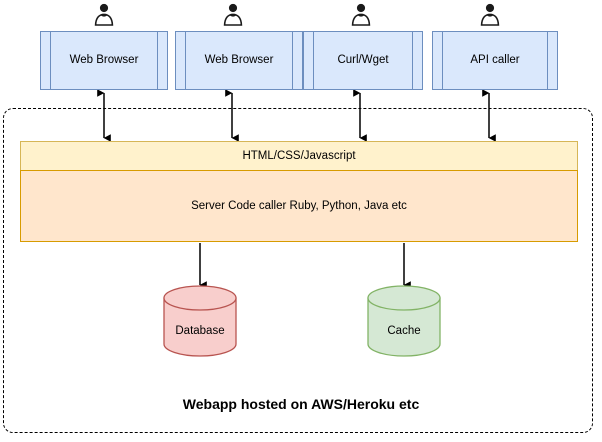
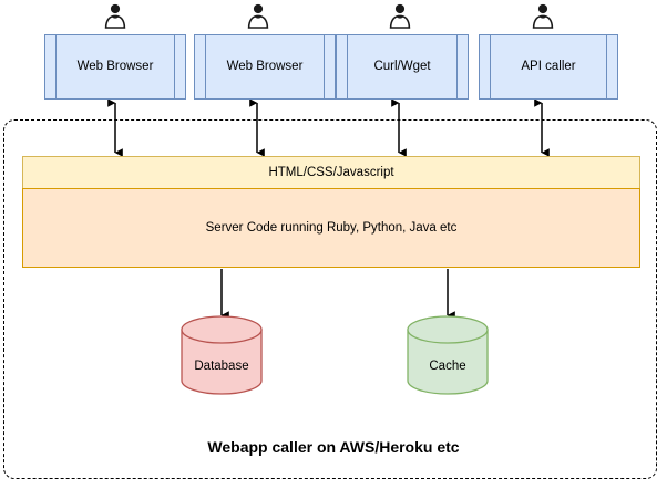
  Web Browser
  Web Browser
  Curl/Wget
  API caller
  HTML/CSS/Javascript
- Server Code caller Ruby, Python, Java etc
+ Server Code running Ruby, Python, Java etc
  Database
  Cache
- Webapp hosted on AWS/Heroku etc
+ Webapp caller on AWS/Heroku etc
